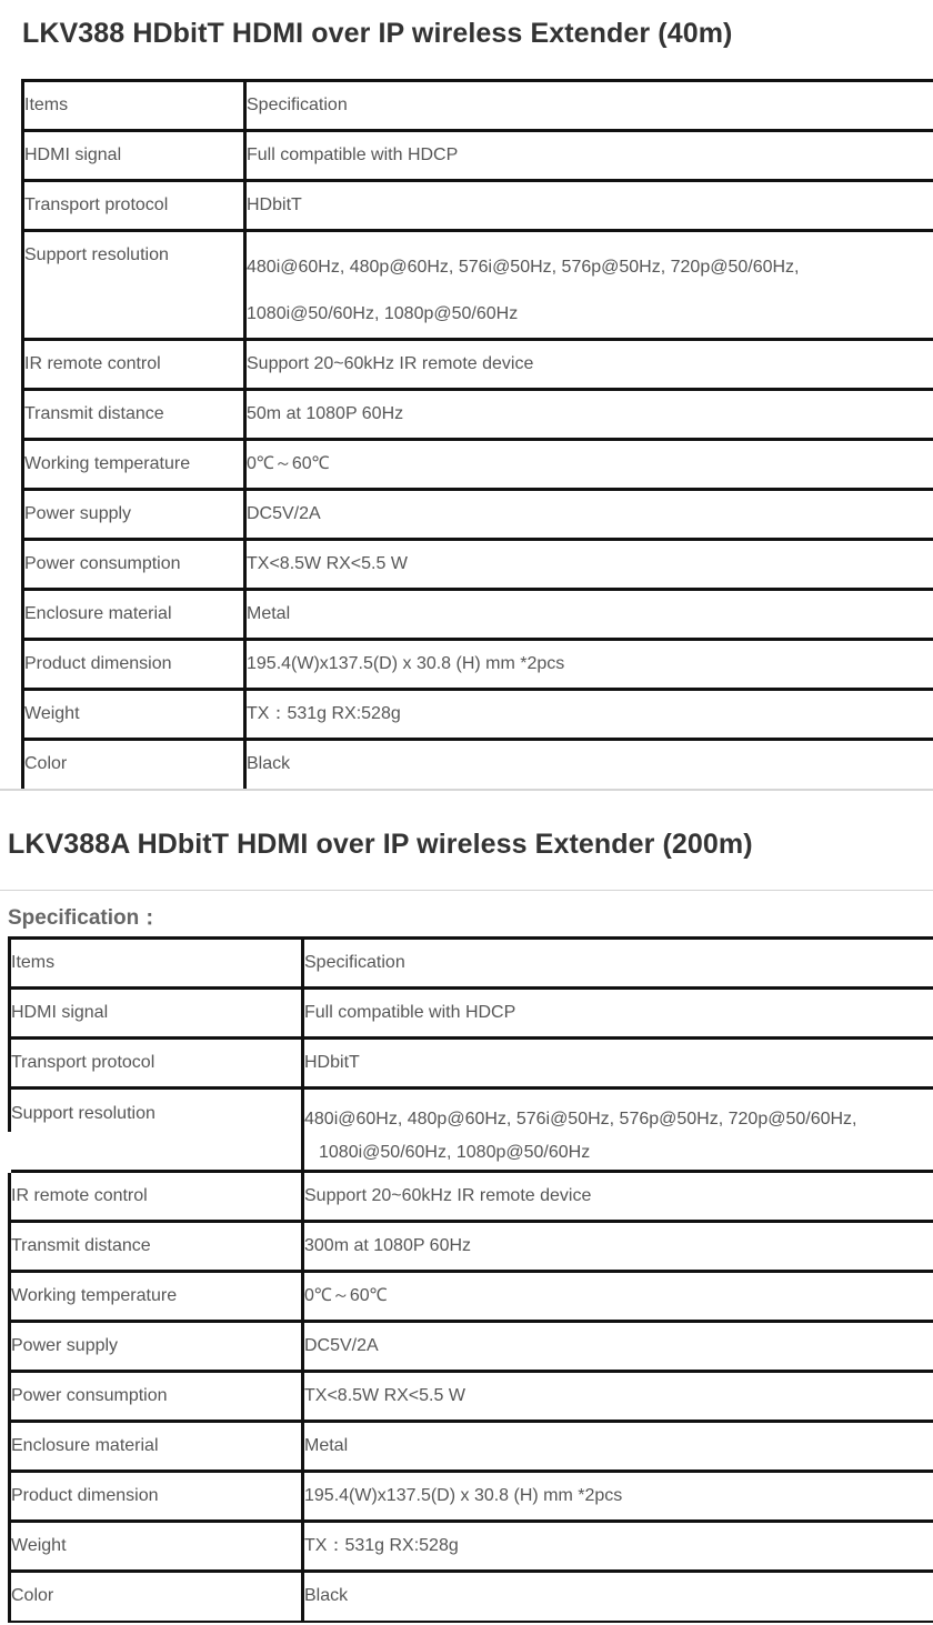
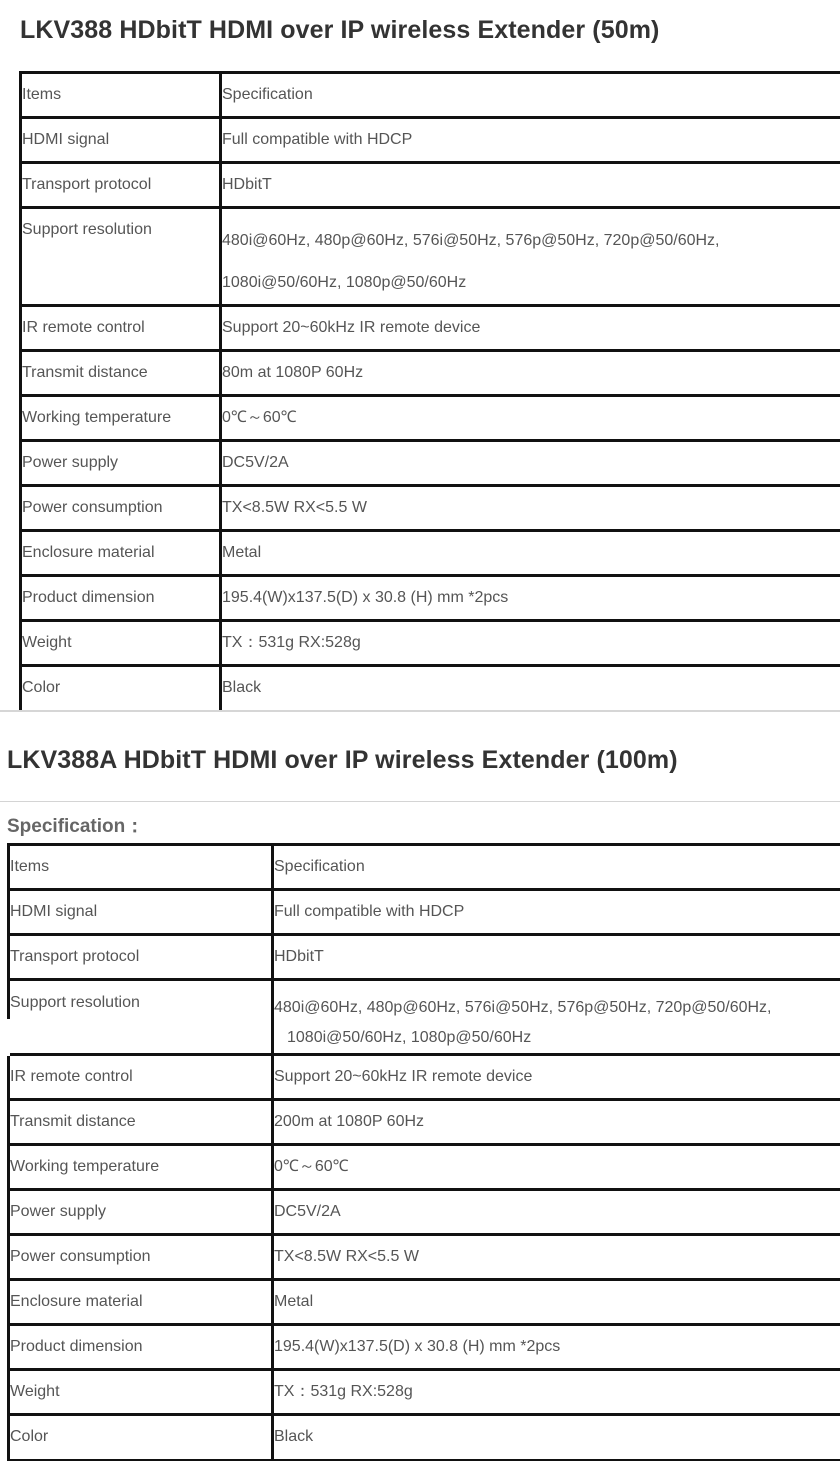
- LKV388 HDbitT HDMI over IP wireless Extender (40m)
+ LKV388 HDbitT HDMI over IP wireless Extender (50m)
  Items	Specification
  HDMI signal	Full compatible with HDCP
  Transport protocol	HDbitT
  Support resolution	480i@60Hz, 480p@60Hz, 576i@50Hz, 576p@50Hz, 720p@50/60Hz, 1080i@50/60Hz, 1080p@50/60Hz
  IR remote control	Support 20~60kHz IR remote device
- Transmit distance	50m at 1080P 60Hz
+ Transmit distance	80m at 1080P 60Hz
  Working temperature	0℃～60℃
  Power supply	DC5V/2A
  Power consumption	TX<8.5W RX<5.5 W
  Enclosure material	Metal
  Product dimension	195.4(W)x137.5(D) x 30.8 (H) mm *2pcs
  Weight	TX：531g RX:528g
  Color	Black
- LKV388A HDbitT HDMI over IP wireless Extender (200m)
+ LKV388A HDbitT HDMI over IP wireless Extender (100m)
  Specification：
  Items	Specification
  HDMI signal	Full compatible with HDCP
  Transport protocol	HDbitT
  Support resolution	480i@60Hz, 480p@60Hz, 576i@50Hz, 576p@50Hz, 720p@50/60Hz, 1080i@50/60Hz, 1080p@50/60Hz
  IR remote control	Support 20~60kHz IR remote device
- Transmit distance	300m at 1080P 60Hz
+ Transmit distance	200m at 1080P 60Hz
  Working temperature	0℃～60℃
  Power supply	DC5V/2A
  Power consumption	TX<8.5W RX<5.5 W
  Enclosure material	Metal
  Product dimension	195.4(W)x137.5(D) x 30.8 (H) mm *2pcs
  Weight	TX：531g RX:528g
  Color	Black
